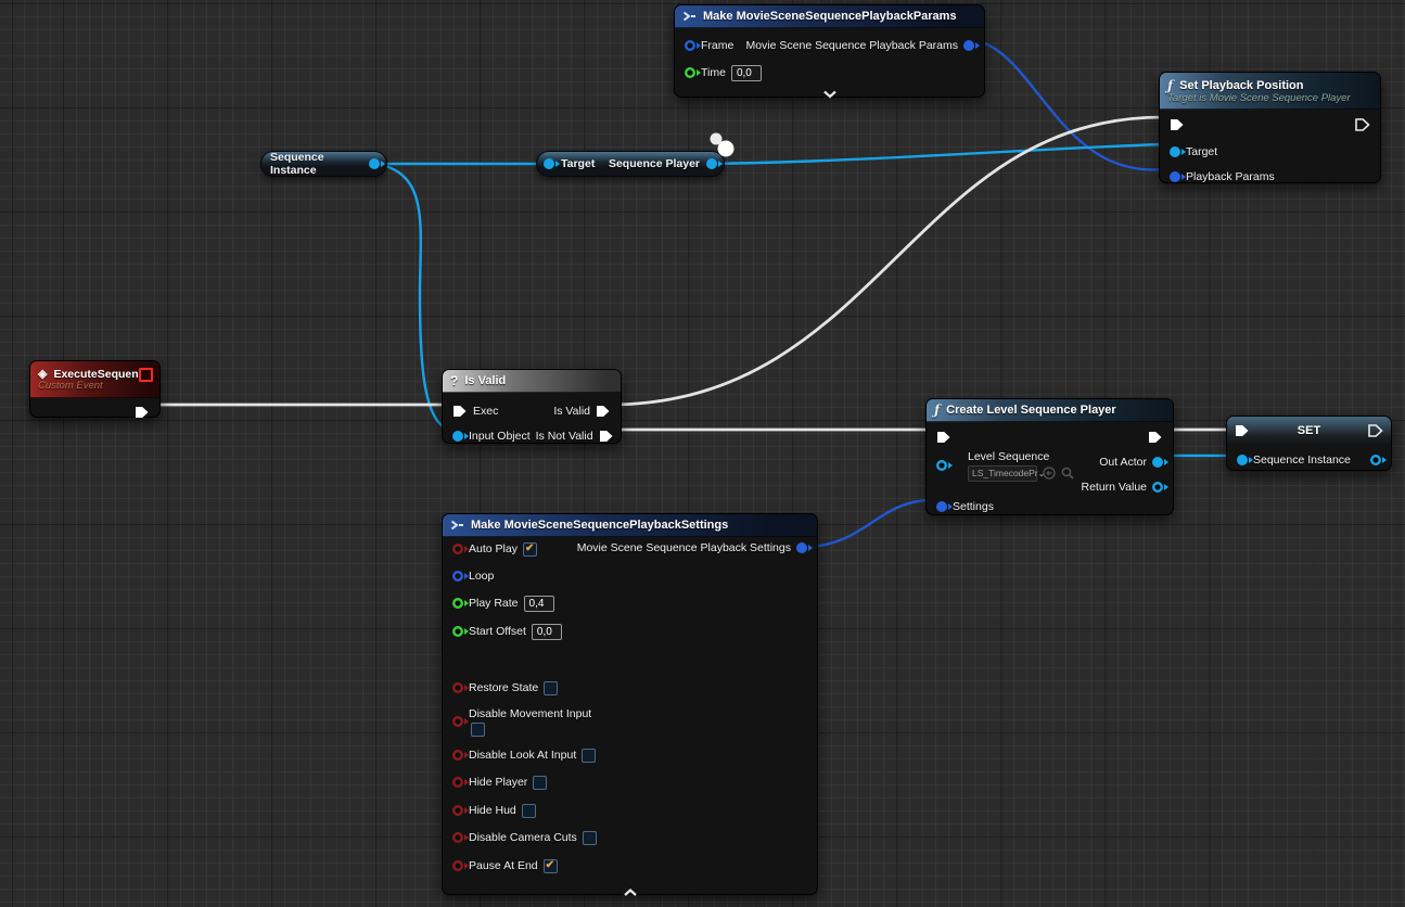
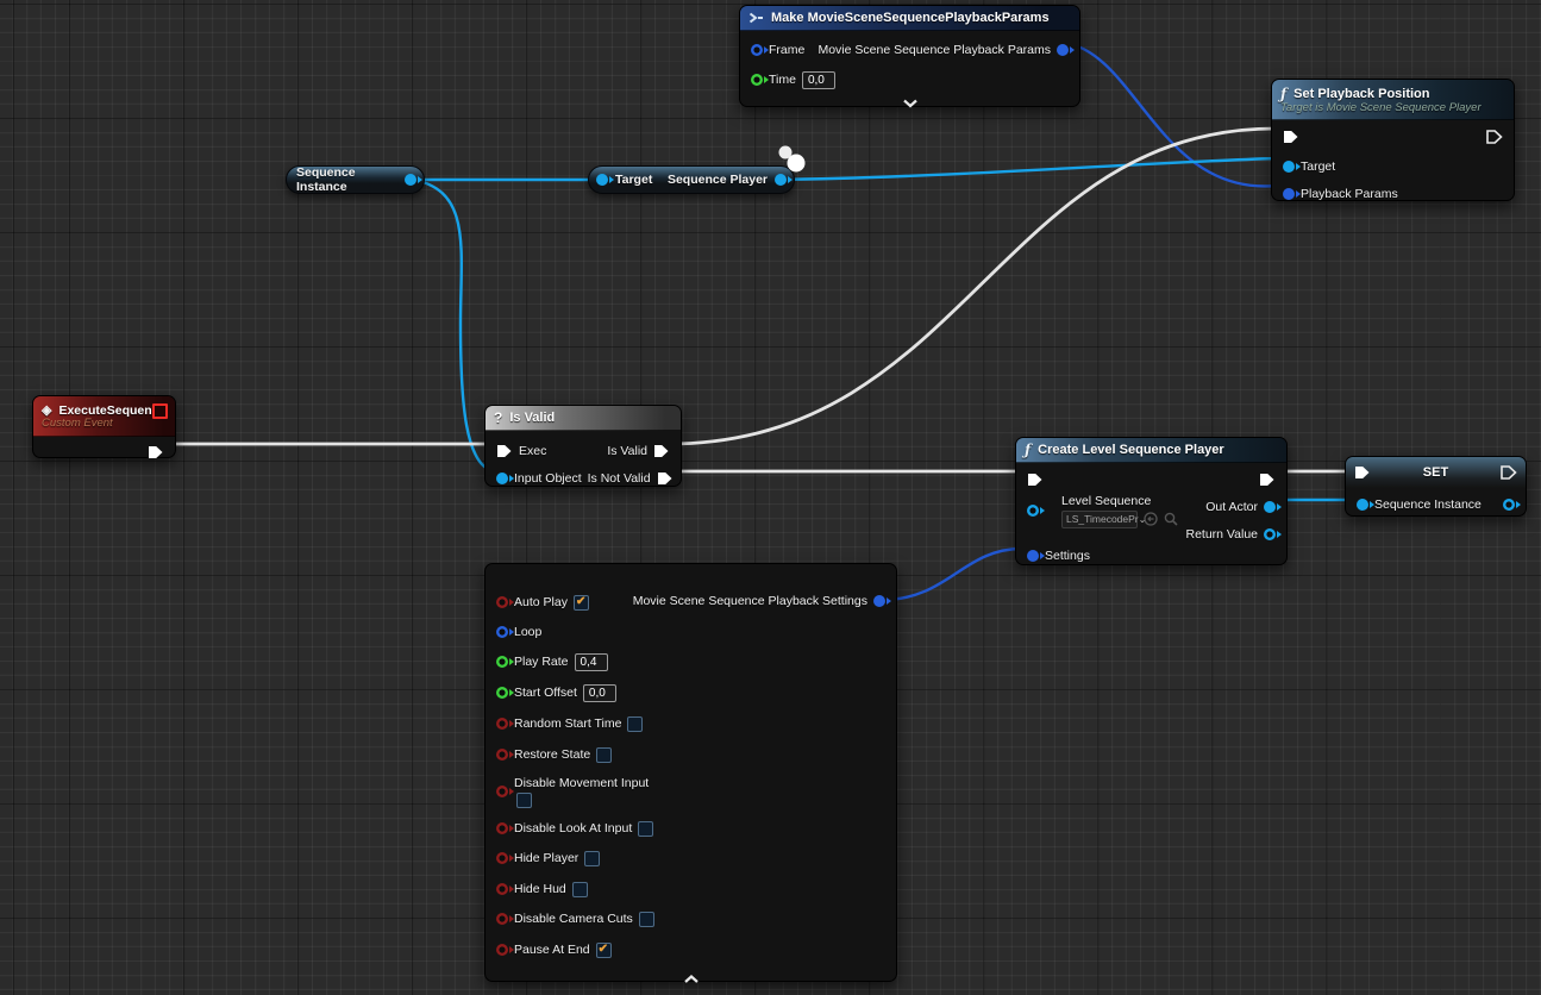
  Make MovieSceneSequencePlaybackParams
  Frame
  Movie Scene Sequence Playback Params
  Time
  0,0
  ƒ
  Set Playback Position
  Target is Movie Scene Sequence Player
  Target
  Playback Params
  Sequence Instance
  Target
  Sequence Player
  ◈
  ExecuteSequen
  Custom Event
  ?
  Is Valid
  Exec
  Is Valid
  Input Object
  Is Not Valid
  ƒ
  Create Level Sequence Player
  Level Sequence
  LS_TimecodePr
  ⌄
  Out Actor
  Return Value
  Settings
  SET
  Sequence Instance
- Make MovieSceneSequencePlaybackSettings
  Movie Scene Sequence Playback Settings
  Auto Play
  Loop
  Play Rate
  0,4
  Start Offset
  0,0
+ Random Start Time
  Restore State
  Disable Movement Input
  Disable Look At Input
  Hide Player
  Hide Hud
  Disable Camera Cuts
  Pause At End
